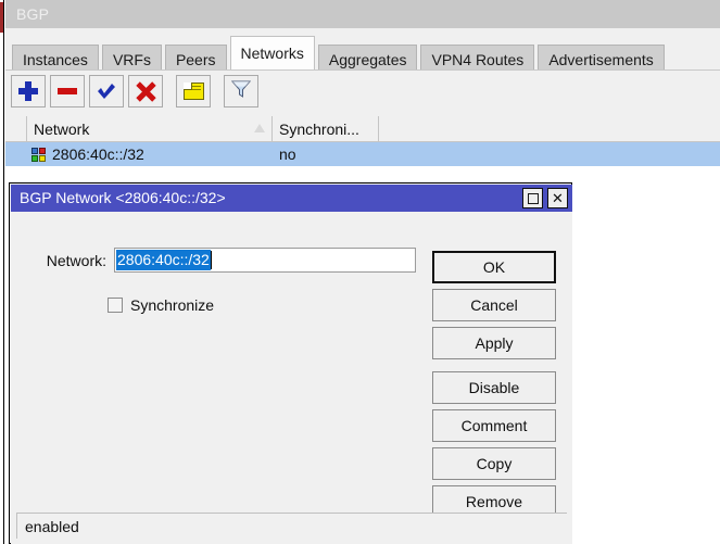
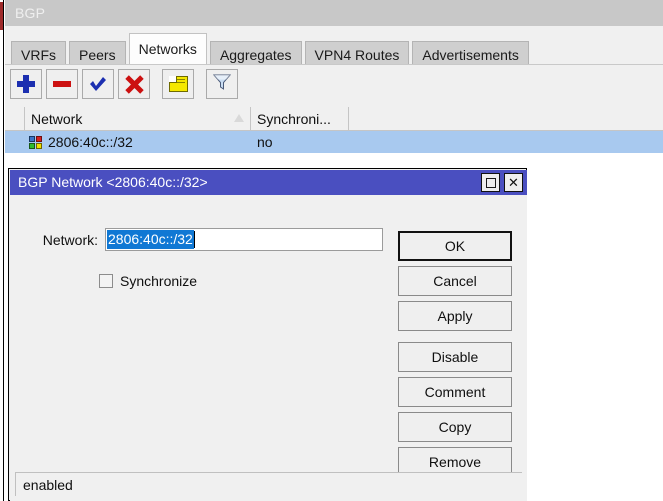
  BGP
- Instances
  VRFs
  Peers
  Networks
  Aggregates
  VPN4 Routes
  Advertisements
  Network
  Synchroni...
  2806:40c::/32
  no
  BGP Network <2806:40c::/32>
  ✕
  Network:
  2806:40c::/32
  Synchronize
  OK
  Cancel
  Apply
  Disable
  Comment
  Copy
  Remove
  enabled
